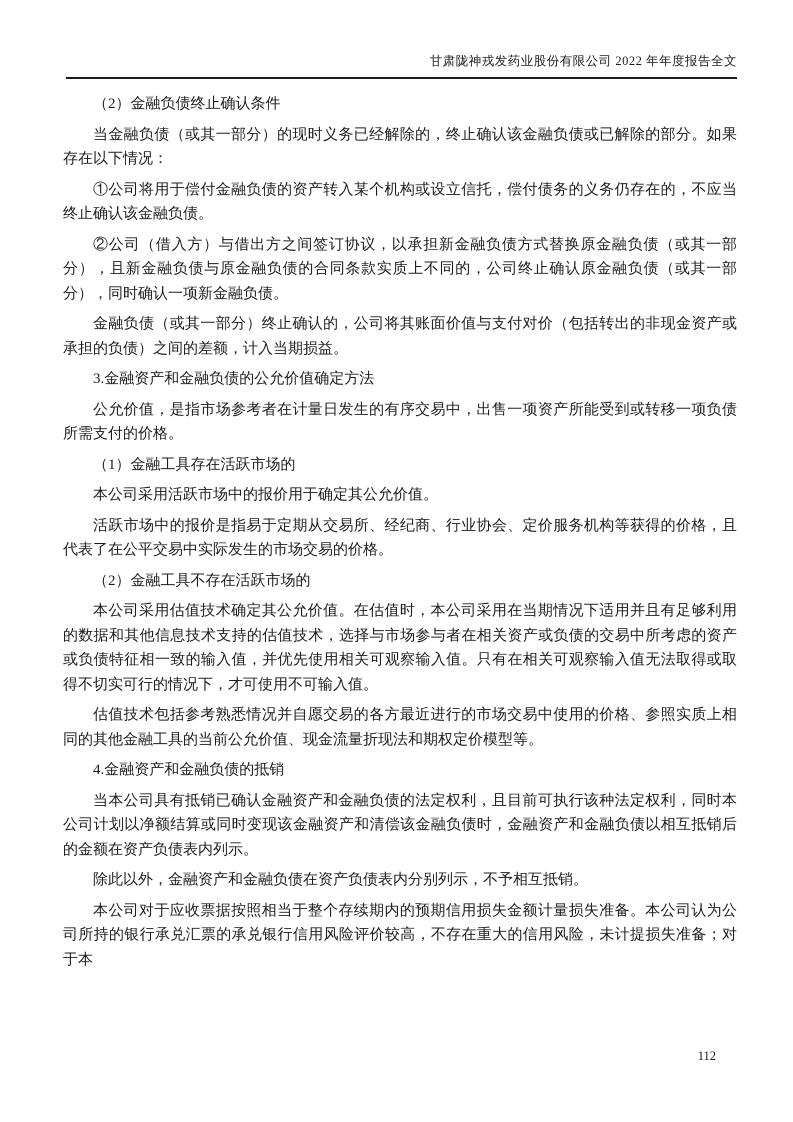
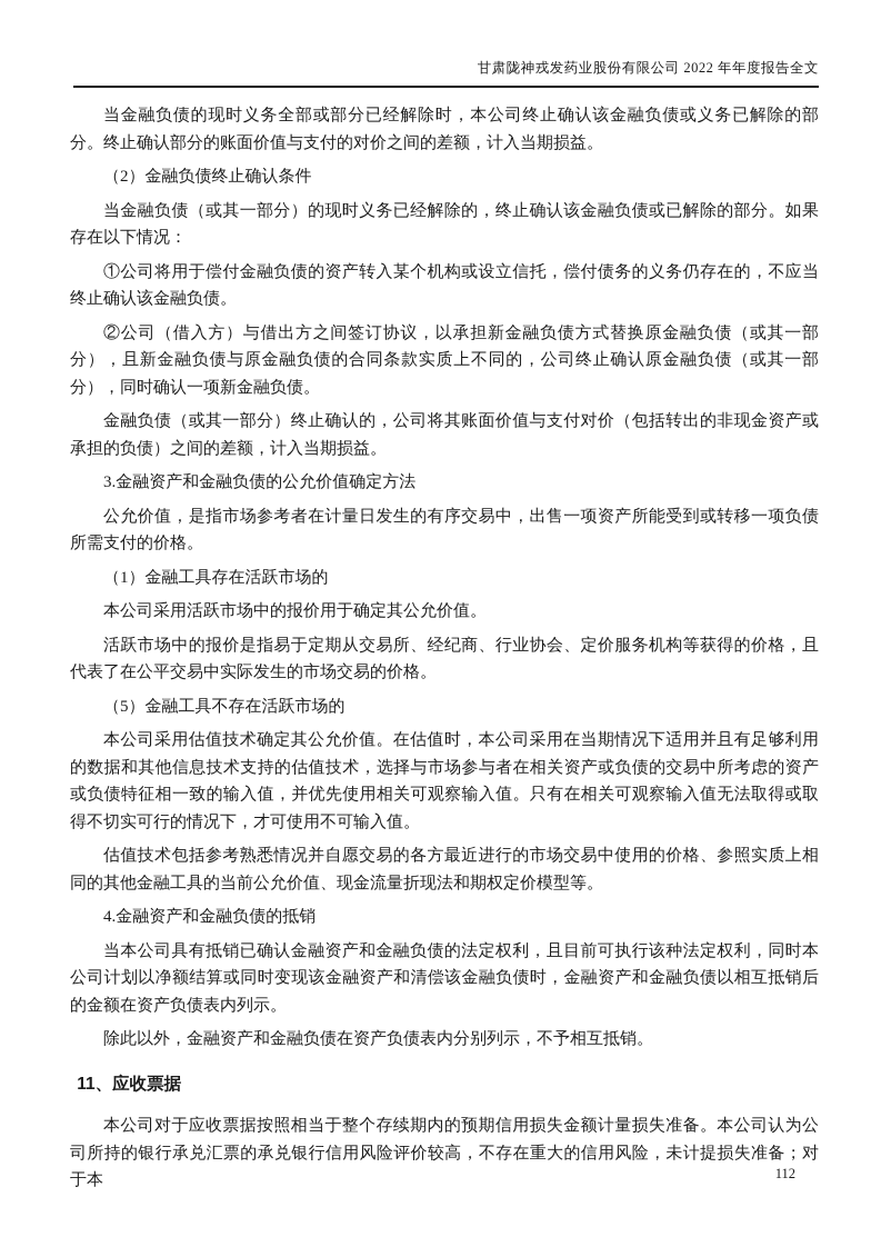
  甘肃陇神戎发药业股份有限公司 2022 年年度报告全文
+ 当金融负债的现时义务全部或部分已经解除时，本公司终止确认该金融负债或义务已解除的部分。终止确认部分的账面价值与支付的对价之间的差额，计入当期损益。
  （2）金融负债终止确认条件
  当金融负债（或其一部分）的现时义务已经解除的，终止确认该金融负债或已解除的部分。如果存在以下情况：
  ①公司将用于偿付金融负债的资产转入某个机构或设立信托，偿付债务的义务仍存在的，不应当终止确认该金融负债。
  ②公司（借入方）与借出方之间签订协议，以承担新金融负债方式替换原金融负债（或其一部分），且新金融负债与原金融负债的合同条款实质上不同的，公司终止确认原金融负债（或其一部分），同时确认一项新金融负债。
  金融负债（或其一部分）终止确认的，公司将其账面价值与支付对价（包括转出的非现金资产或承担的负债）之间的差额，计入当期损益。
  3.金融资产和金融负债的公允价值确定方法
  公允价值，是指市场参考者在计量日发生的有序交易中，出售一项资产所能受到或转移一项负债所需支付的价格。
  （1）金融工具存在活跃市场的
  本公司采用活跃市场中的报价用于确定其公允价值。
  活跃市场中的报价是指易于定期从交易所、经纪商、行业协会、定价服务机构等获得的价格，且代表了在公平交易中实际发生的市场交易的价格。
- （2）金融工具不存在活跃市场的
+ （5）金融工具不存在活跃市场的
  本公司采用估值技术确定其公允价值。在估值时，本公司采用在当期情况下适用并且有足够利用的数据和其他信息技术支持的估值技术，选择与市场参与者在相关资产或负债的交易中所考虑的资产或负债特征相一致的输入值，并优先使用相关可观察输入值。只有在相关可观察输入值无法取得或取得不切实可行的情况下，才可使用不可输入值。
  估值技术包括参考熟悉情况并自愿交易的各方最近进行的市场交易中使用的价格、参照实质上相同的其他金融工具的当前公允价值、现金流量折现法和期权定价模型等。
  4.金融资产和金融负债的抵销
  当本公司具有抵销已确认金融资产和金融负债的法定权利，且目前可执行该种法定权利，同时本公司计划以净额结算或同时变现该金融资产和清偿该金融负债时，金融资产和金融负债以相互抵销后的金额在资产负债表内列示。
  除此以外，金融资产和金融负债在资产负债表内分别列示，不予相互抵销。
+ 11、应收票据
  本公司对于应收票据按照相当于整个存续期内的预期信用损失金额计量损失准备。本公司认为公司所持的银行承兑汇票的承兑银行信用风险评价较高，不存在重大的信用风险，未计提损失准备；对于本
  112
